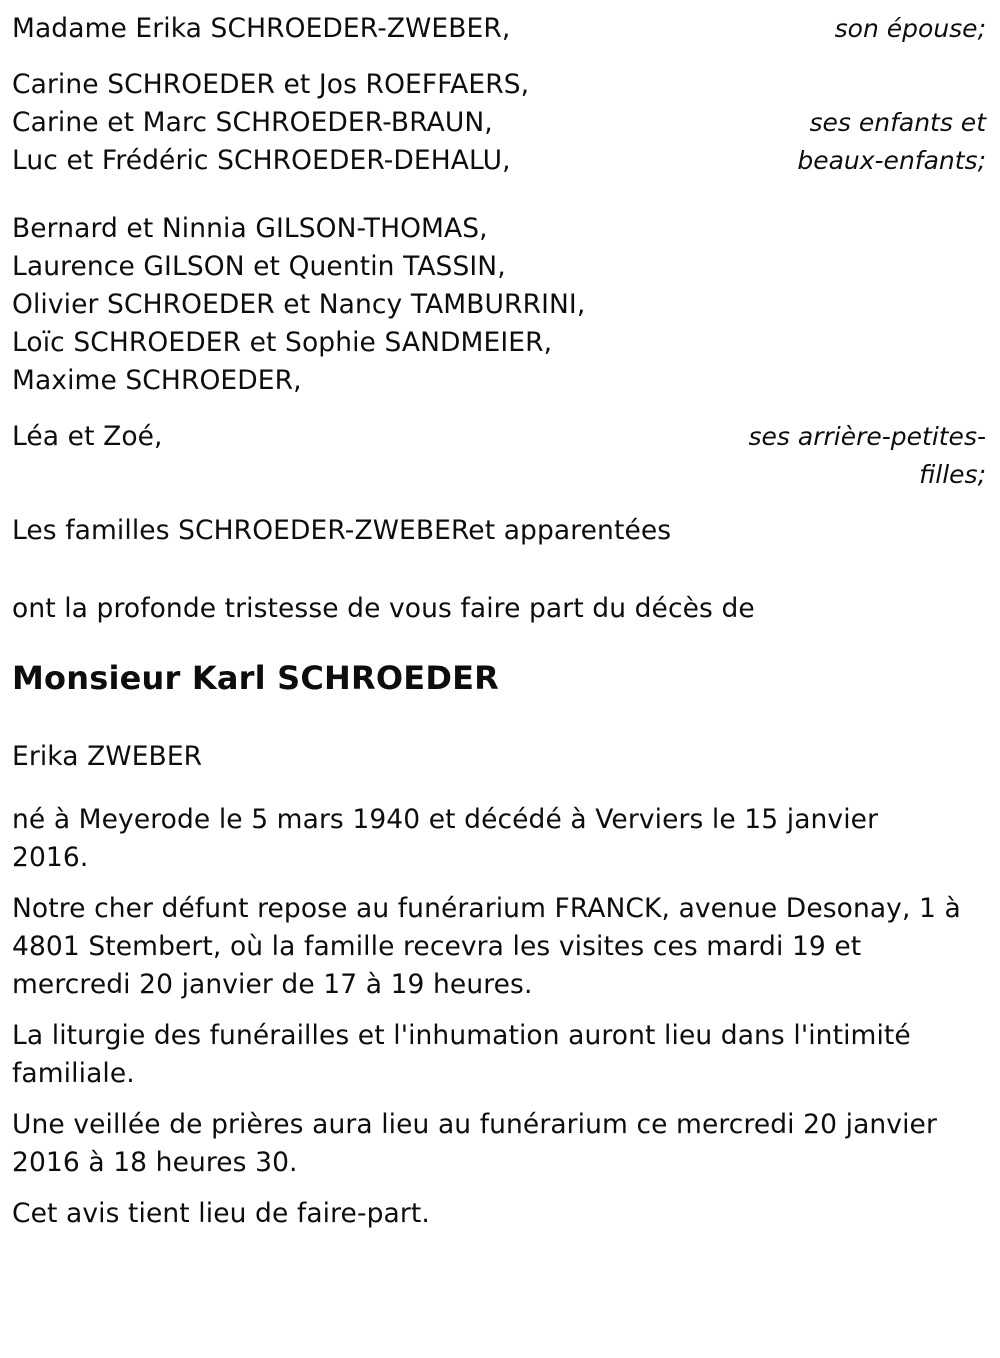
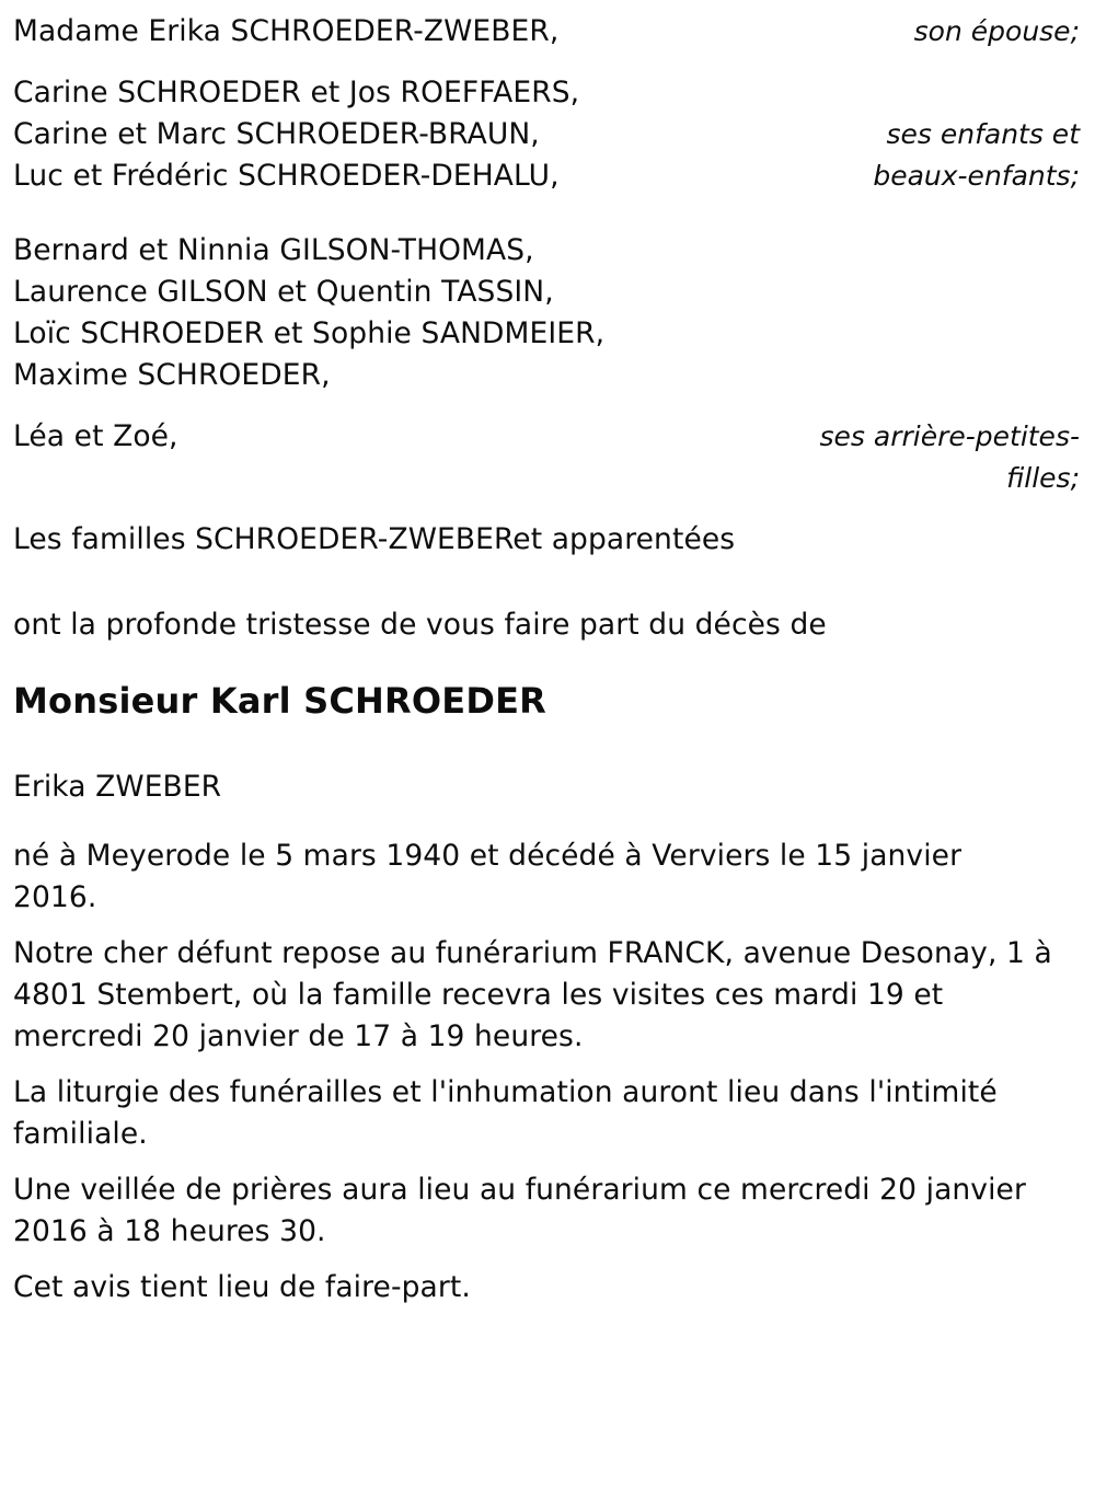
  Madame Erika SCHROEDER-ZWEBER,
  son épouse;
  Carine SCHROEDER et Jos ROEFFAERS,
  Carine et Marc SCHROEDER-BRAUN,
  Luc et Frédéric SCHROEDER-DEHALU,
  ses enfants et beaux-enfants;
  Bernard et Ninnia GILSON-THOMAS,
  Laurence GILSON et Quentin TASSIN,
- Olivier SCHROEDER et Nancy TAMBURRINI,
  Loïc SCHROEDER et Sophie SANDMEIER,
  Maxime SCHROEDER,
  Léa et Zoé,
  ses arrière-petites-filles;
  Les familles SCHROEDER-ZWEBERet apparentées
  ont la profonde tristesse de vous faire part du décès de
  Monsieur Karl SCHROEDER
  Erika ZWEBER
  né à Meyerode le 5 mars 1940 et décédé à Verviers le 15 janvier 2016.
  Notre cher défunt repose au funérarium FRANCK, avenue Desonay, 1 à 4801 Stembert, où la famille recevra les visites ces mardi 19 et mercredi 20 janvier de 17 à 19 heures.
  La liturgie des funérailles et l'inhumation auront lieu dans l'intimité familiale.
  Une veillée de prières aura lieu au funérarium ce mercredi 20 janvier 2016 à 18 heures 30.
  Cet avis tient lieu de faire-part.
